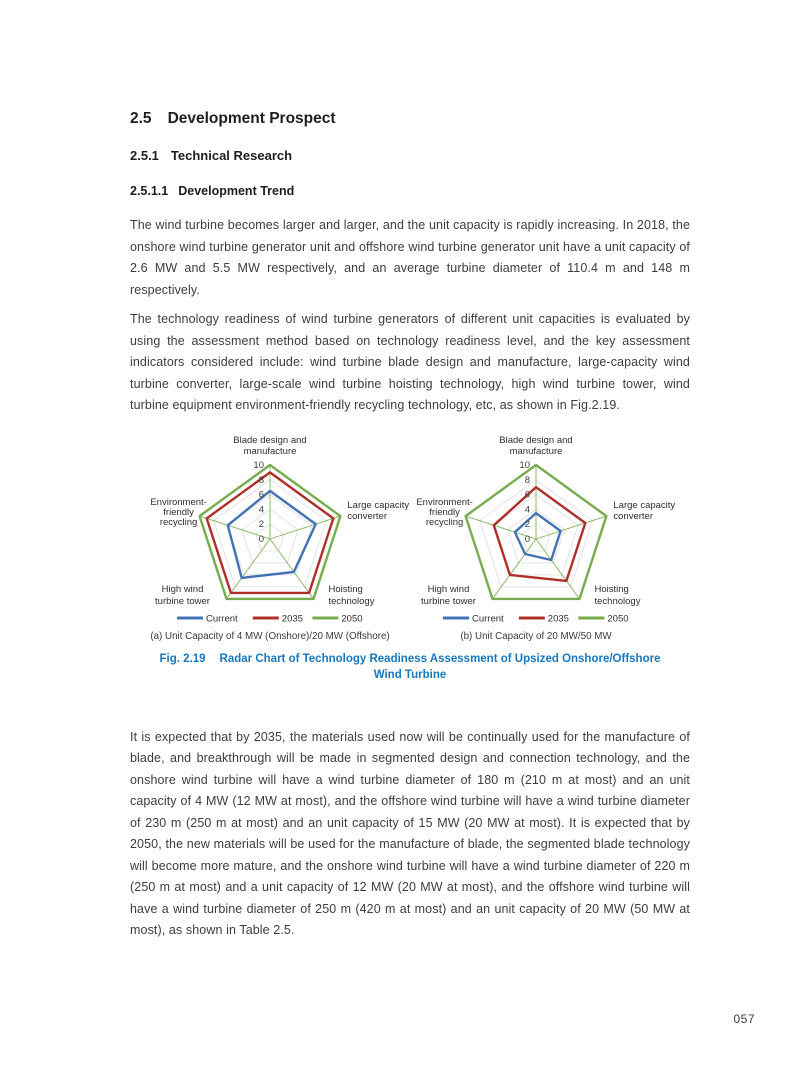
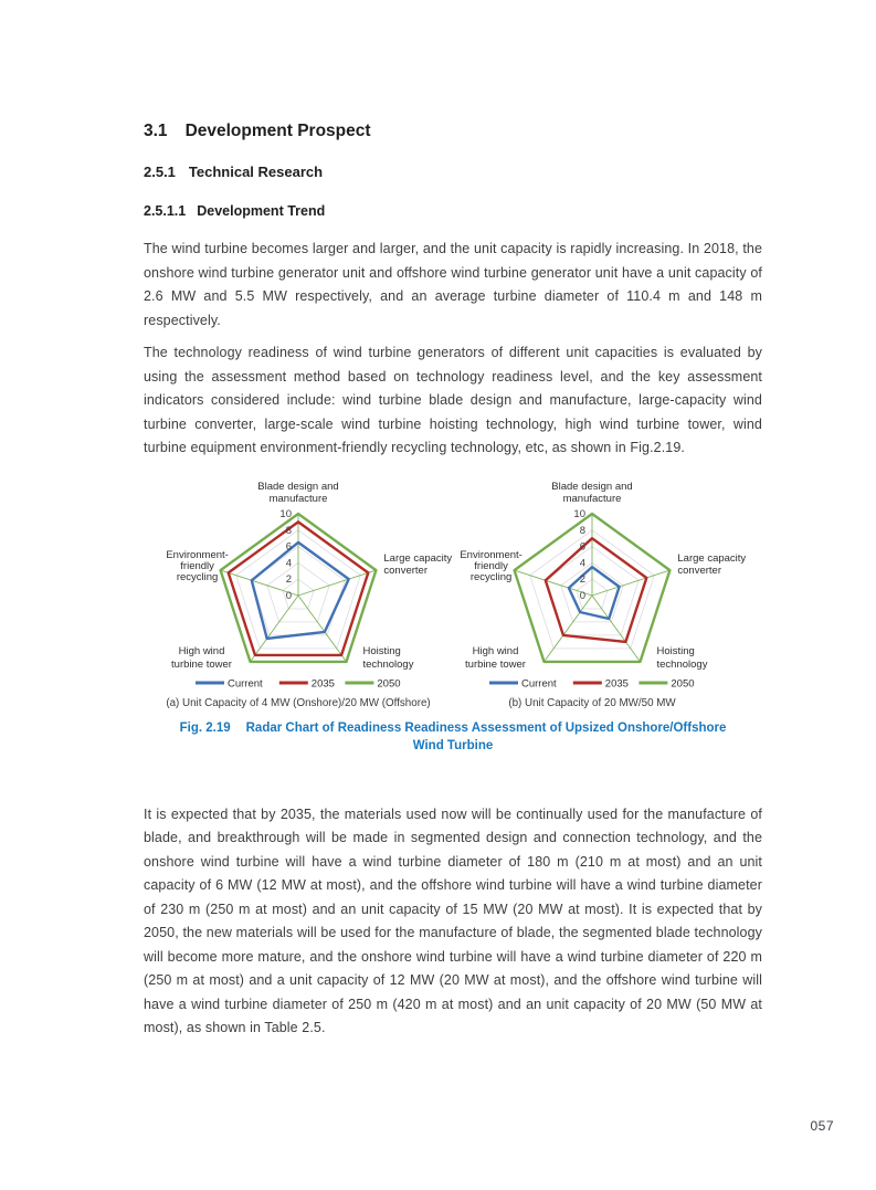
- 2.5 Development Prospect
+ 3.1 Development Prospect
  2.5.1 Technical Research
  2.5.1.1 Development Trend
  The wind turbine becomes larger and larger, and the unit capacity is rapidly increasing. In 2018, the onshore wind turbine generator unit and offshore wind turbine generator unit have a unit capacity of 2.6 MW and 5.5 MW respectively, and an average turbine diameter of 110.4 m and 148 m respectively.
  The technology readiness of wind turbine generators of different unit capacities is evaluated by using the assessment method based on technology readiness level, and the key assessment indicators considered include: wind turbine blade design and manufacture, large-capacity wind turbine converter, large-scale wind turbine hoisting technology, high wind turbine tower, wind turbine equipment environment-friendly recycling technology, etc, as shown in Fig.2.19.
  0
  2
  4
  6
  8
  10
  Blade design and
  manufacture
  Large capacity
  converter
  Hoisting
  technology
  High wind
  turbine tower
  Environment-
  friendly
  recycling
  Current
  2035
  2050
  (a) Unit Capacity of 4 MW (Onshore)/20 MW (Offshore)
  0
  2
  4
  6
  8
  10
  Blade design and
  manufacture
  Large capacity
  converter
  Hoisting
  technology
  High wind
  turbine tower
  Environment-
  friendly
  recycling
  Current
  2035
  2050
  (b) Unit Capacity of 20 MW/50 MW
- Fig. 2.19 Radar Chart of Technology Readiness Assessment of Upsized Onshore/Offshore Wind Turbine
+ Fig. 2.19 Radar Chart of Readiness Readiness Assessment of Upsized Onshore/Offshore Wind Turbine
- It is expected that by 2035, the materials used now will be continually used for the manufacture of blade, and breakthrough will be made in segmented design and connection technology, and the onshore wind turbine will have a wind turbine diameter of 180 m (210 m at most) and an unit capacity of 4 MW (12 MW at most), and the offshore wind turbine will have a wind turbine diameter of 230 m (250 m at most) and an unit capacity of 15 MW (20 MW at most). It is expected that by 2050, the new materials will be used for the manufacture of blade, the segmented blade technology will become more mature, and the onshore wind turbine will have a wind turbine diameter of 220 m (250 m at most) and a unit capacity of 12 MW (20 MW at most), and the offshore wind turbine will have a wind turbine diameter of 250 m (420 m at most) and an unit capacity of 20 MW (50 MW at most), as shown in Table 2.5.
+ It is expected that by 2035, the materials used now will be continually used for the manufacture of blade, and breakthrough will be made in segmented design and connection technology, and the onshore wind turbine will have a wind turbine diameter of 180 m (210 m at most) and an unit capacity of 6 MW (12 MW at most), and the offshore wind turbine will have a wind turbine diameter of 230 m (250 m at most) and an unit capacity of 15 MW (20 MW at most). It is expected that by 2050, the new materials will be used for the manufacture of blade, the segmented blade technology will become more mature, and the onshore wind turbine will have a wind turbine diameter of 220 m (250 m at most) and a unit capacity of 12 MW (20 MW at most), and the offshore wind turbine will have a wind turbine diameter of 250 m (420 m at most) and an unit capacity of 20 MW (50 MW at most), as shown in Table 2.5.
  057
